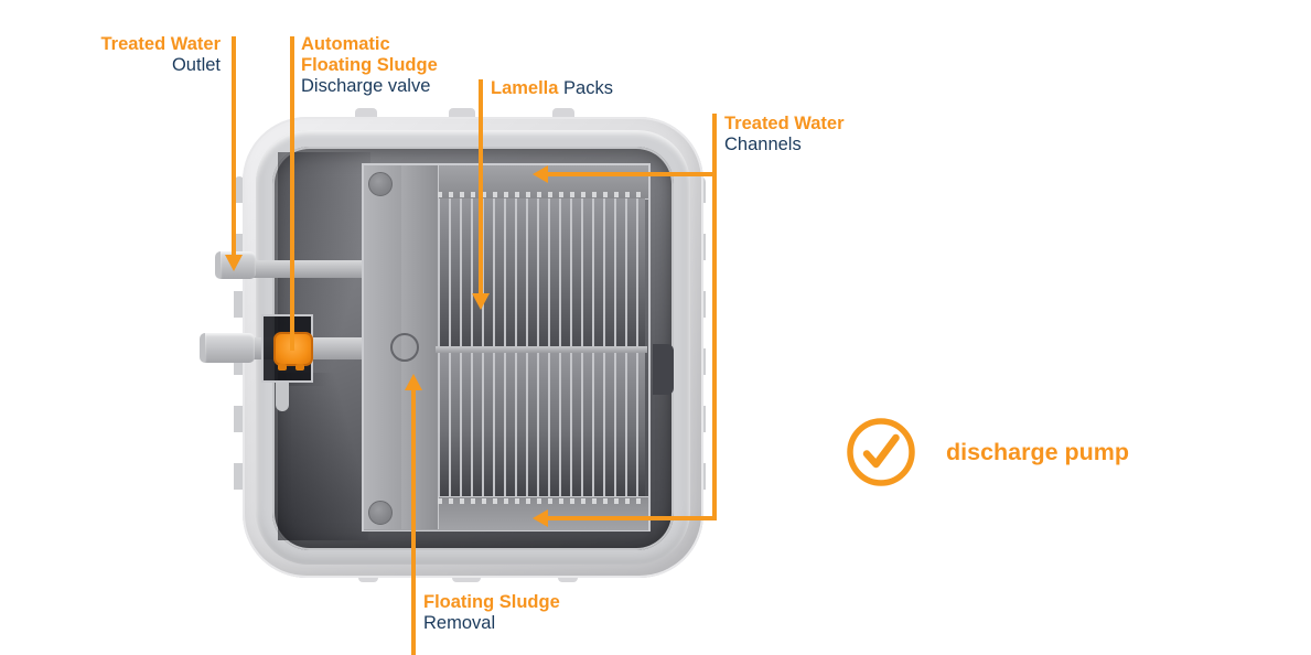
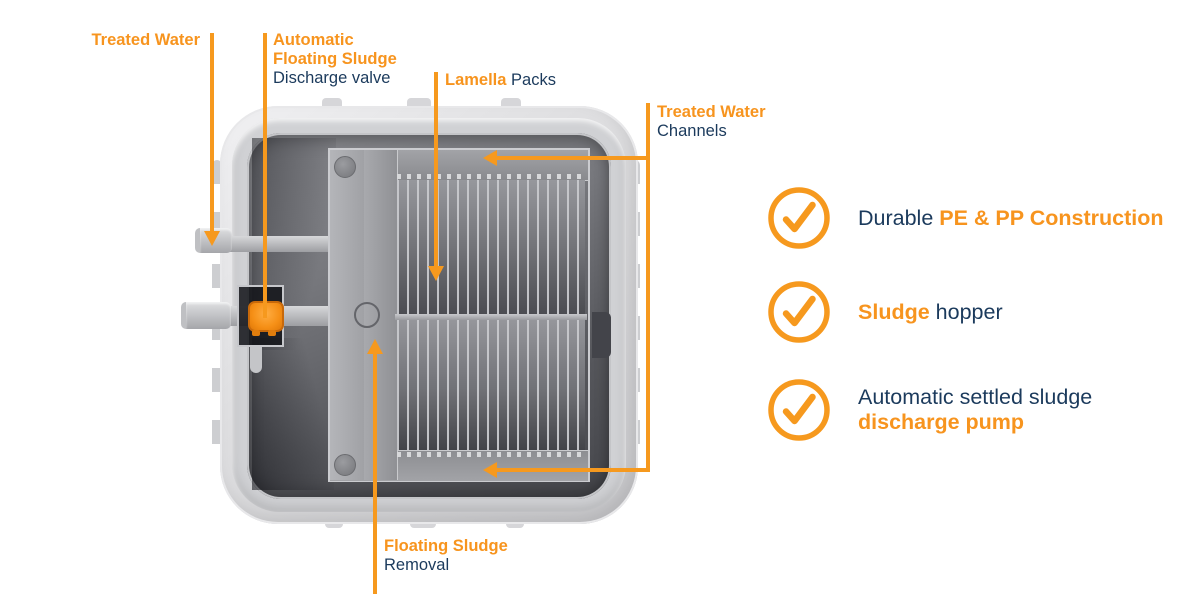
  Treated Water
- Outlet
  Automatic
  Floating Sludge
  Discharge valve
  Lamella Packs
  Treated Water
  Channels
  Floating Sludge
  Removal
+ Durable PE & PP Construction
+ Sludge hopper
+ Automatic settled sludge
  discharge pump
